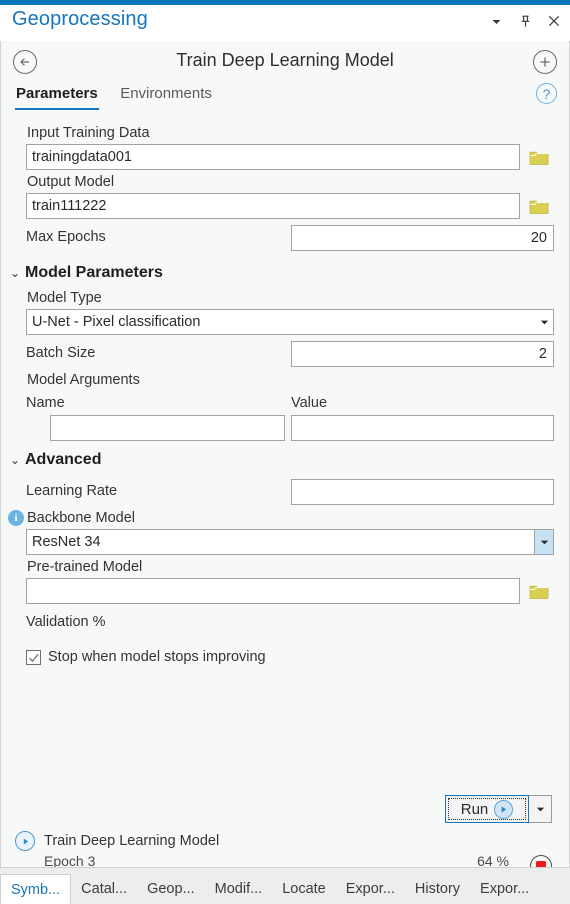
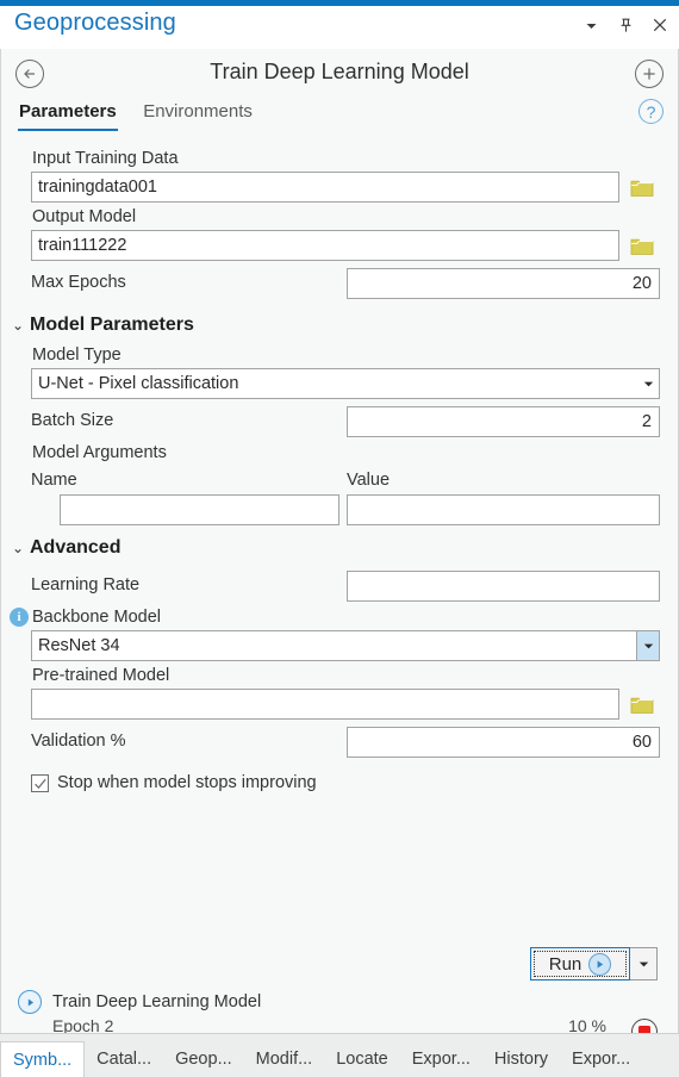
  Geoprocessing
  Train Deep Learning Model
  Parameters Environments
  ?
  Input Training Data
  trainingdata001
  Output Model
  train111222
  Max Epochs
  20
  ⌄
  Model Parameters
  Model Type
  U-Net - Pixel classification
  Batch Size
  2
  Model Arguments
  Name
  Value
  ⌄
  Advanced
  Learning Rate
  i
  Backbone Model
  ResNet 34
  Pre-trained Model
  Validation %
+ 60
  Stop when model stops improving
  Run
  Train Deep Learning Model
- Epoch 3
+ Epoch 2
- 64 %
+ 10 %
  Symb...
  Catal...
  Geop...
  Modif...
  Locate
  Expor...
  History
  Expor...
